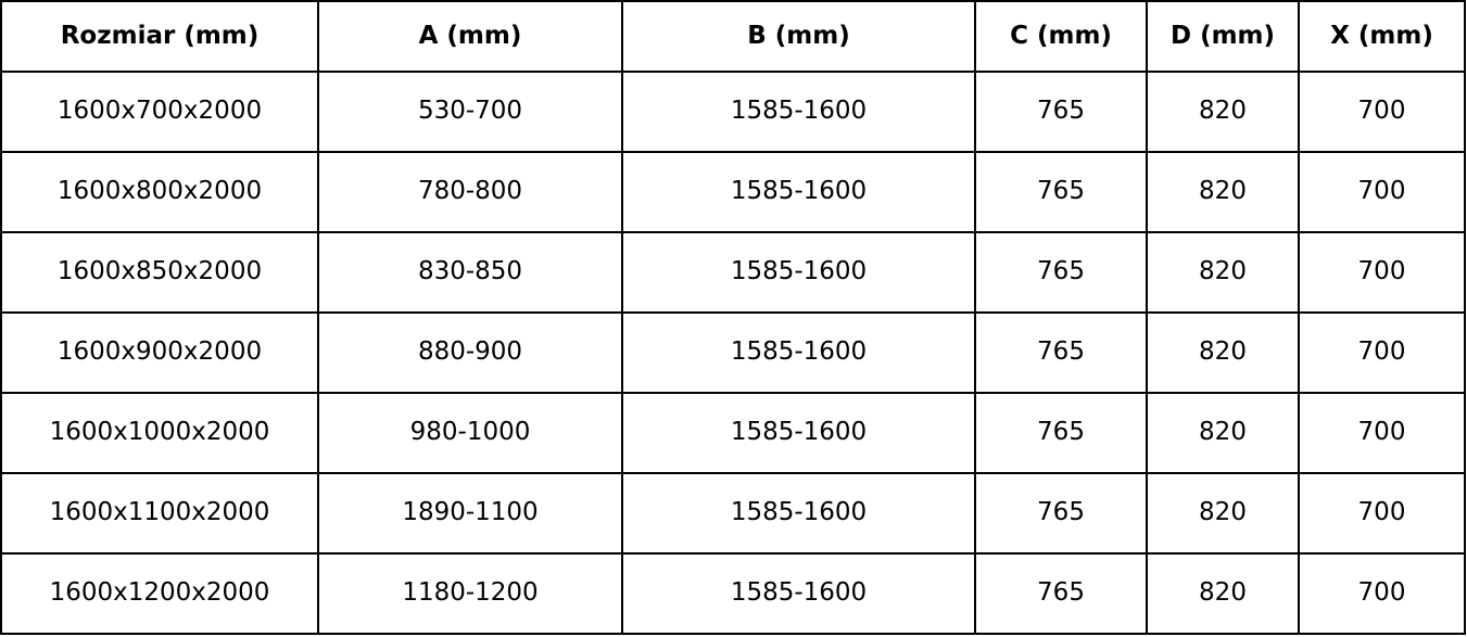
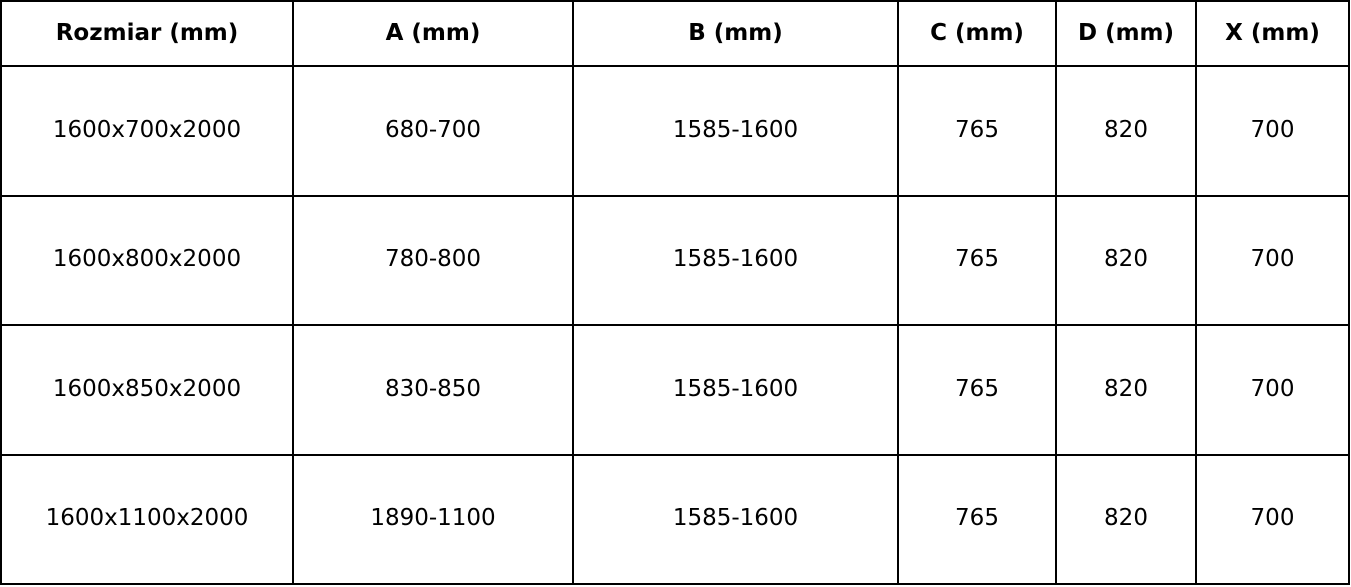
  Rozmiar (mm)	A (mm)	B (mm)	C (mm)	D (mm)	X (mm)
- 1600x700x2000	530-700	1585-1600	765	820	700
+ 1600x700x2000	680-700	1585-1600	765	820	700
  1600x800x2000	780-800	1585-1600	765	820	700
  1600x850x2000	830-850	1585-1600	765	820	700
- 1600x900x2000	880-900	1585-1600	765	820	700
- 1600x1000x2000	980-1000	1585-1600	765	820	700
  1600x1100x2000	1890-1100	1585-1600	765	820	700
- 1600x1200x2000	1180-1200	1585-1600	765	820	700
